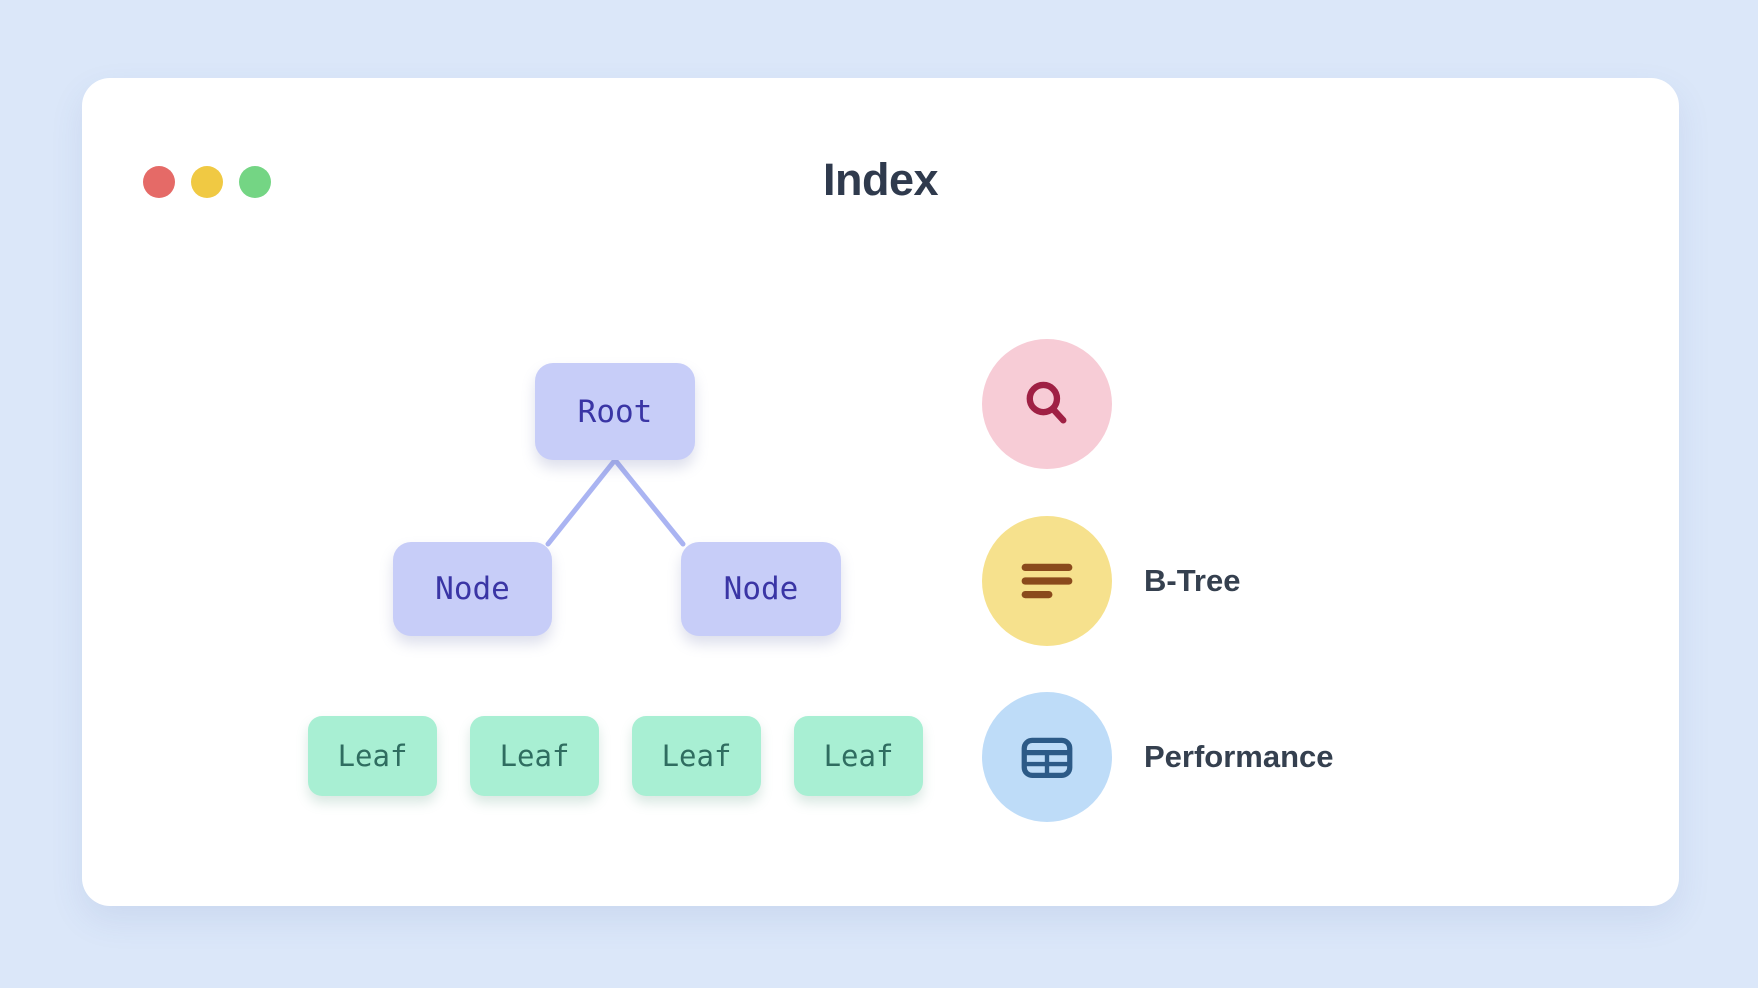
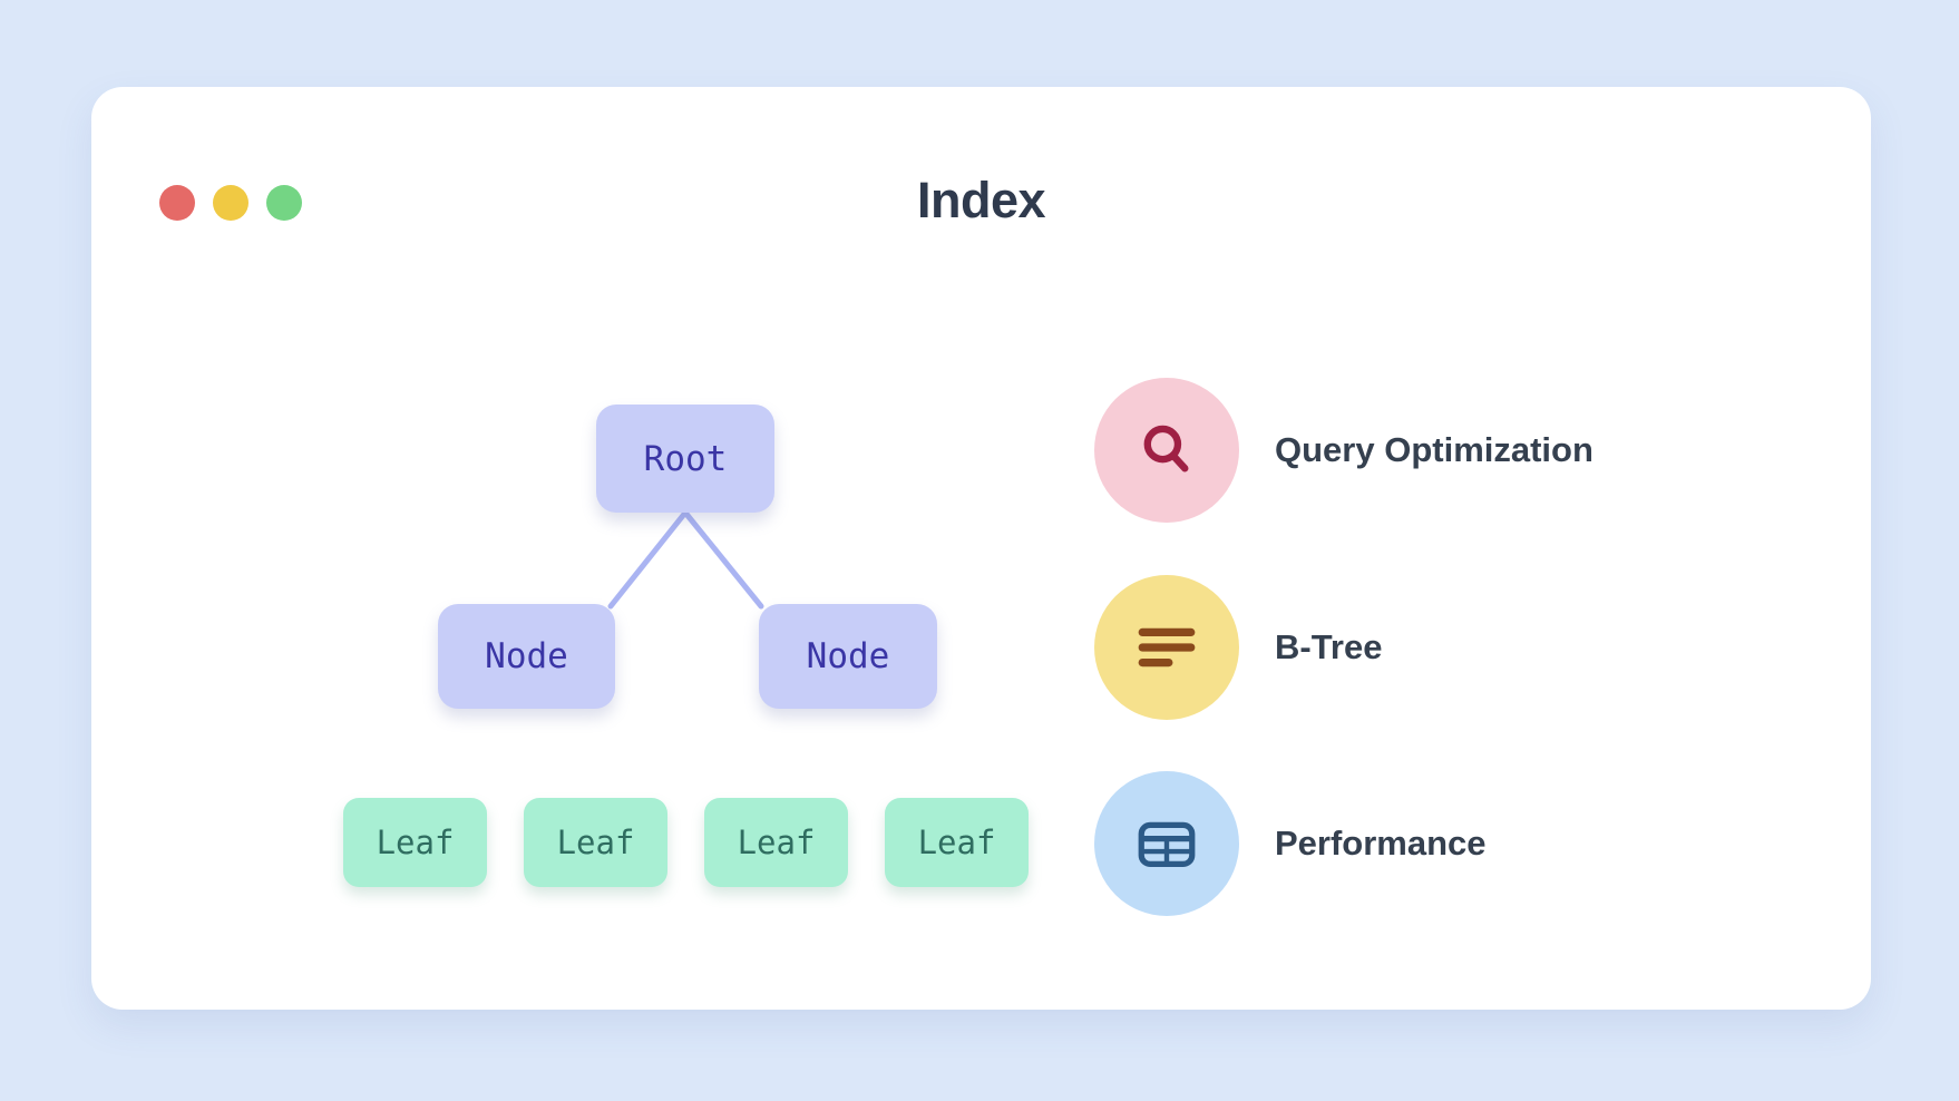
  Index
  Root
  Node
  Node
  Leaf
  Leaf
  Leaf
  Leaf
+ Query Optimization
  B-Tree
  Performance
